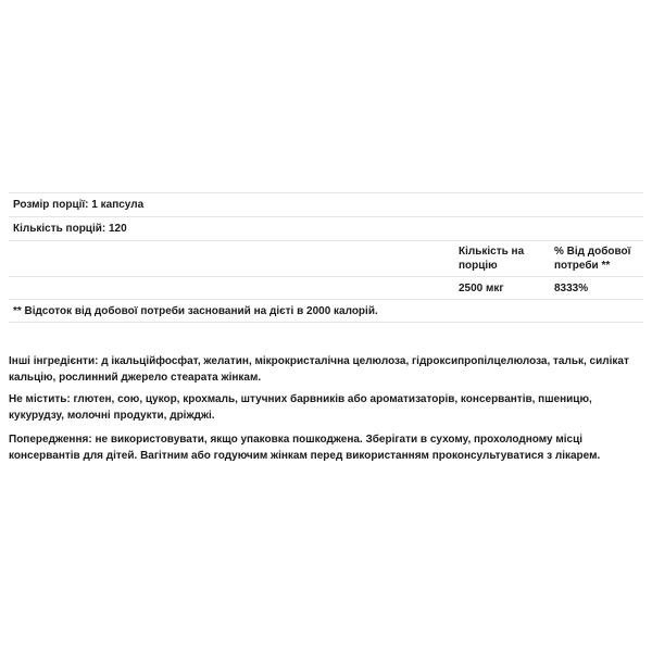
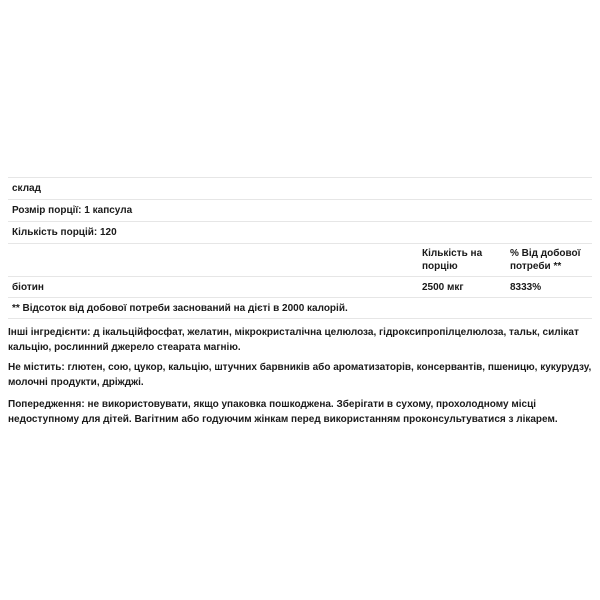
+ склад
  Розмір порції: 1 капсула
  Кількість порцій: 120
  Кількість на порцію
  % Від добової потреби **
+ біотин
  2500 мкг
  8333%
  ** Відсоток від добової потреби заснований на дієті в 2000 калорій.
- Інші інгредієнти: д ікальційфосфат, желатин, мікрокристалічна целюлоза, гідроксипропілцелюлоза, тальк, силікат кальцію, рослинний джерело стеарата жінкам.
+ Інші інгредієнти: д ікальційфосфат, желатин, мікрокристалічна целюлоза, гідроксипропілцелюлоза, тальк, силікат кальцію, рослинний джерело стеарата магнію.
- Не містить: глютен, сою, цукор, крохмаль, штучних барвників або ароматизаторів, консервантів, пшеницю, кукурудзу, молочні продукти, дріжджі.
+ Не містить: глютен, сою, цукор, кальцію, штучних барвників або ароматизаторів, консервантів, пшеницю, кукурудзу, молочні продукти, дріжджі.
- Попередження: не використовувати, якщо упаковка пошкоджена. Зберігати в сухому, прохолодному місці консервантів для дітей. Вагітним або годуючим жінкам перед використанням проконсультуватися з лікарем.
+ Попередження: не використовувати, якщо упаковка пошкоджена. Зберігати в сухому, прохолодному місці недоступному для дітей. Вагітним або годуючим жінкам перед використанням проконсультуватися з лікарем.
